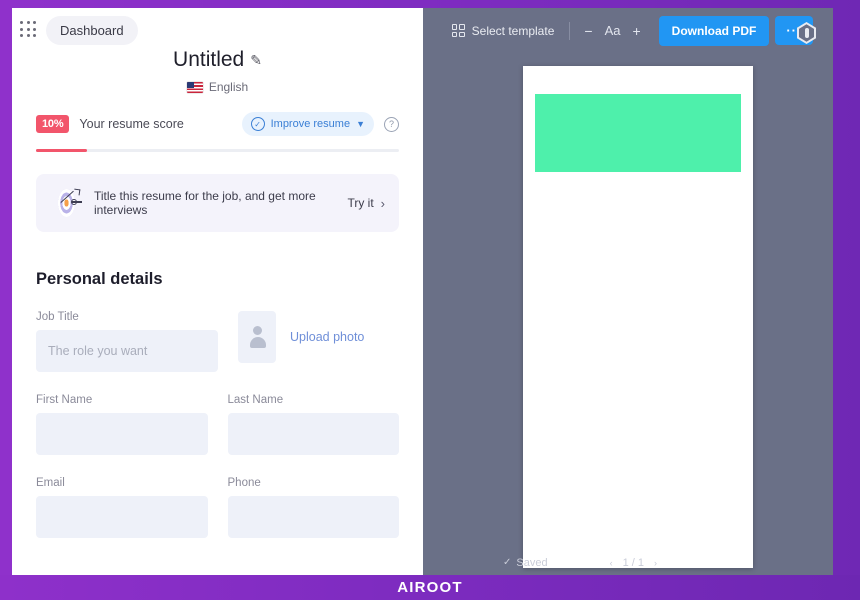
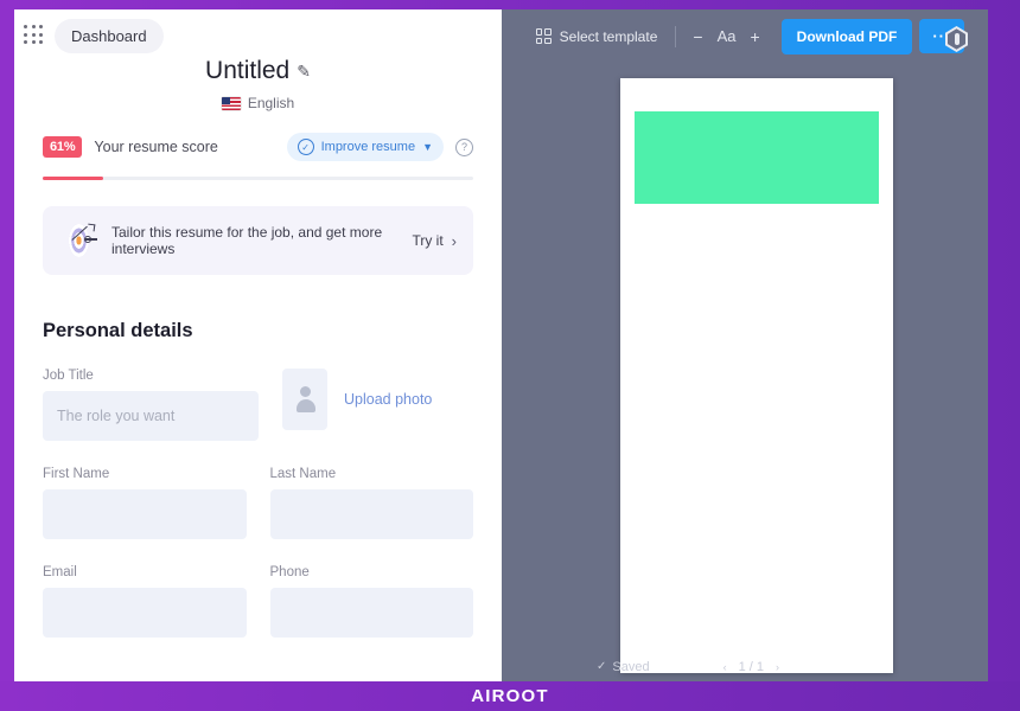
  Dashboard
  Untitled
  ✎
  English
- 10%
+ 61%
  Your resume score
  ✓
  Improve resume
  ▼
  ?
- Title this resume for the job, and get more interviews
+ Tailor this resume for the job, and get more interviews
  Try it
  ›
  Personal details
  Job Title
  The role you want
  Upload photo
  First Name
  Last Name
  Email
  Phone
  Select template
  −
  Aa
  +
  Download PDF
  ✓
  Saved
  ‹
  1 / 1
  ›
  AIROOT
